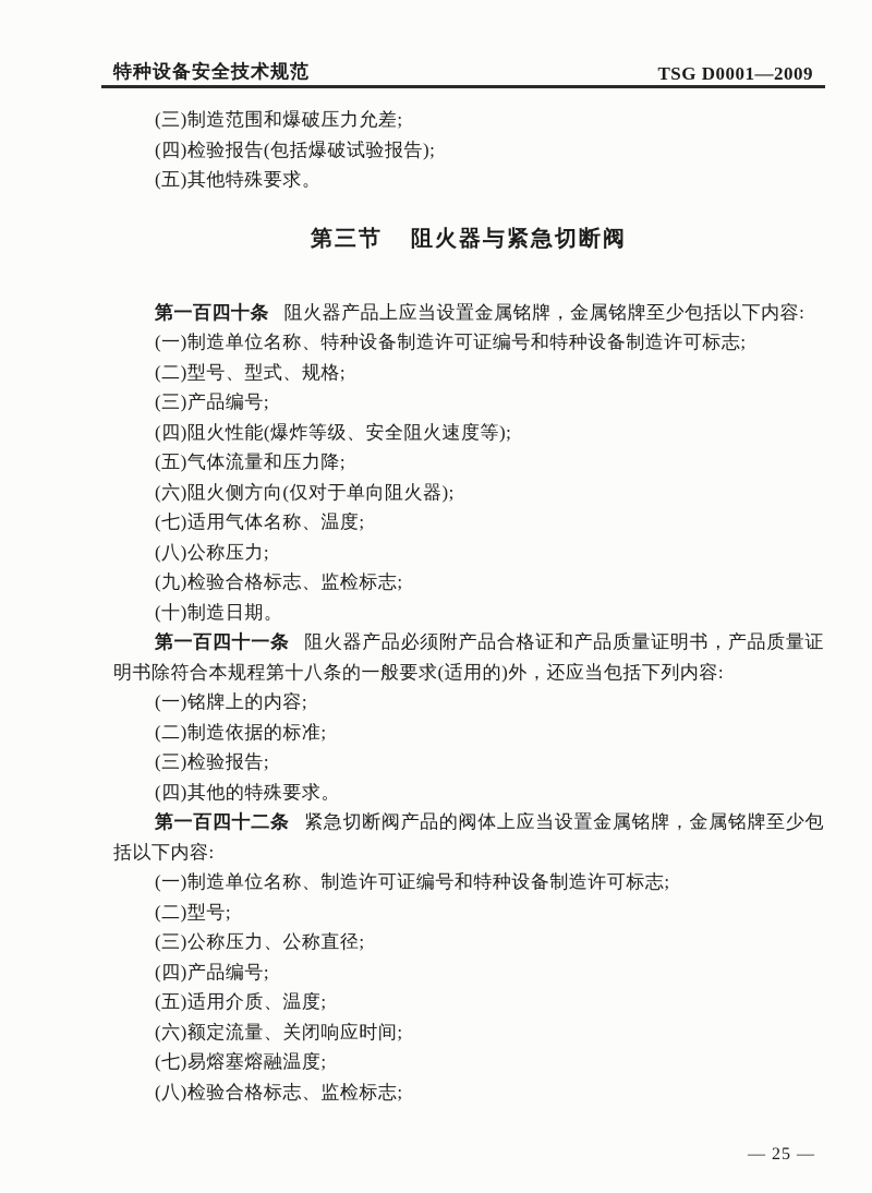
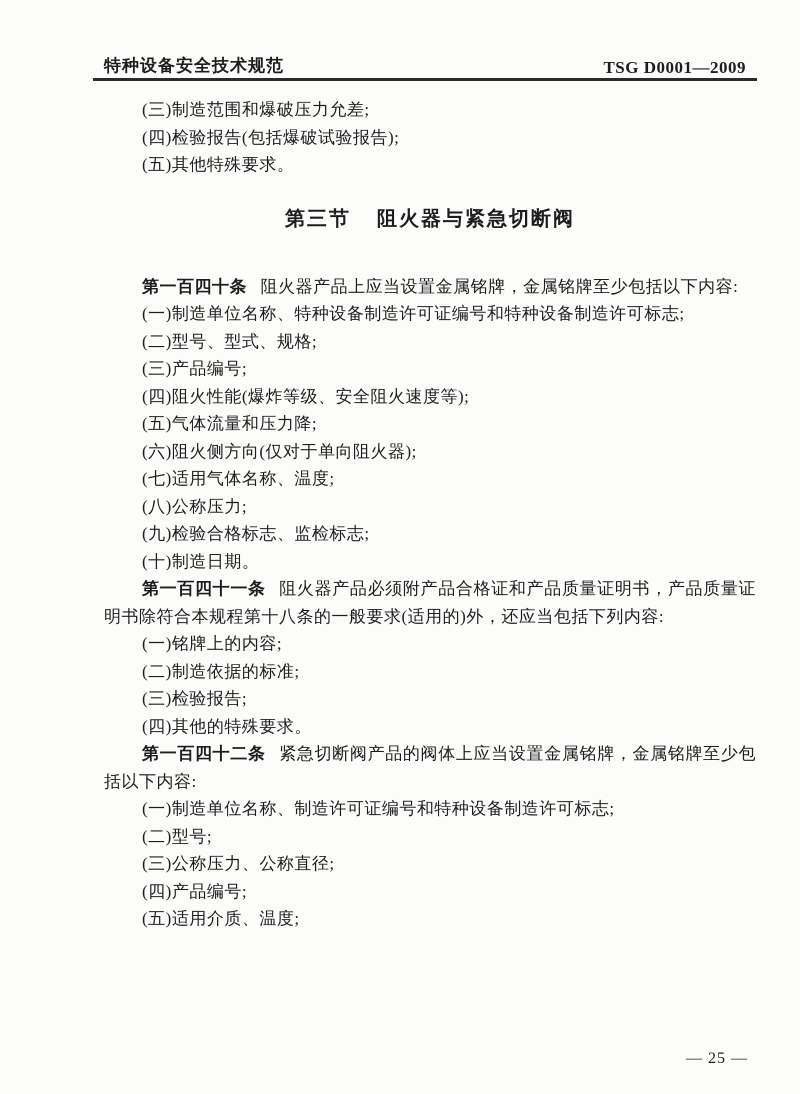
  特种设备安全技术规范
  TSG D0001—2009
  (三)制造范围和爆破压力允差;
  (四)检验报告(包括爆破试验报告);
  (五)其他特殊要求。
  第三节 阻火器与紧急切断阀
  第一百四十条 阻火器产品上应当设置金属铭牌，金属铭牌至少包括以下内容:
  (一)制造单位名称、特种设备制造许可证编号和特种设备制造许可标志;
  (二)型号、型式、规格;
  (三)产品编号;
  (四)阻火性能(爆炸等级、安全阻火速度等);
  (五)气体流量和压力降;
  (六)阻火侧方向(仅对于单向阻火器);
  (七)适用气体名称、温度;
  (八)公称压力;
  (九)检验合格标志、监检标志;
  (十)制造日期。
  第一百四十一条 阻火器产品必须附产品合格证和产品质量证明书，产品质量证明书除符合本规程第十八条的一般要求(适用的)外，还应当包括下列内容:
  (一)铭牌上的内容;
  (二)制造依据的标准;
  (三)检验报告;
  (四)其他的特殊要求。
  第一百四十二条 紧急切断阀产品的阀体上应当设置金属铭牌，金属铭牌至少包括以下内容:
  (一)制造单位名称、制造许可证编号和特种设备制造许可标志;
  (二)型号;
  (三)公称压力、公称直径;
  (四)产品编号;
  (五)适用介质、温度;
- (六)额定流量、关闭响应时间;
- (七)易熔塞熔融温度;
- (八)检验合格标志、监检标志;
  — 25 —
